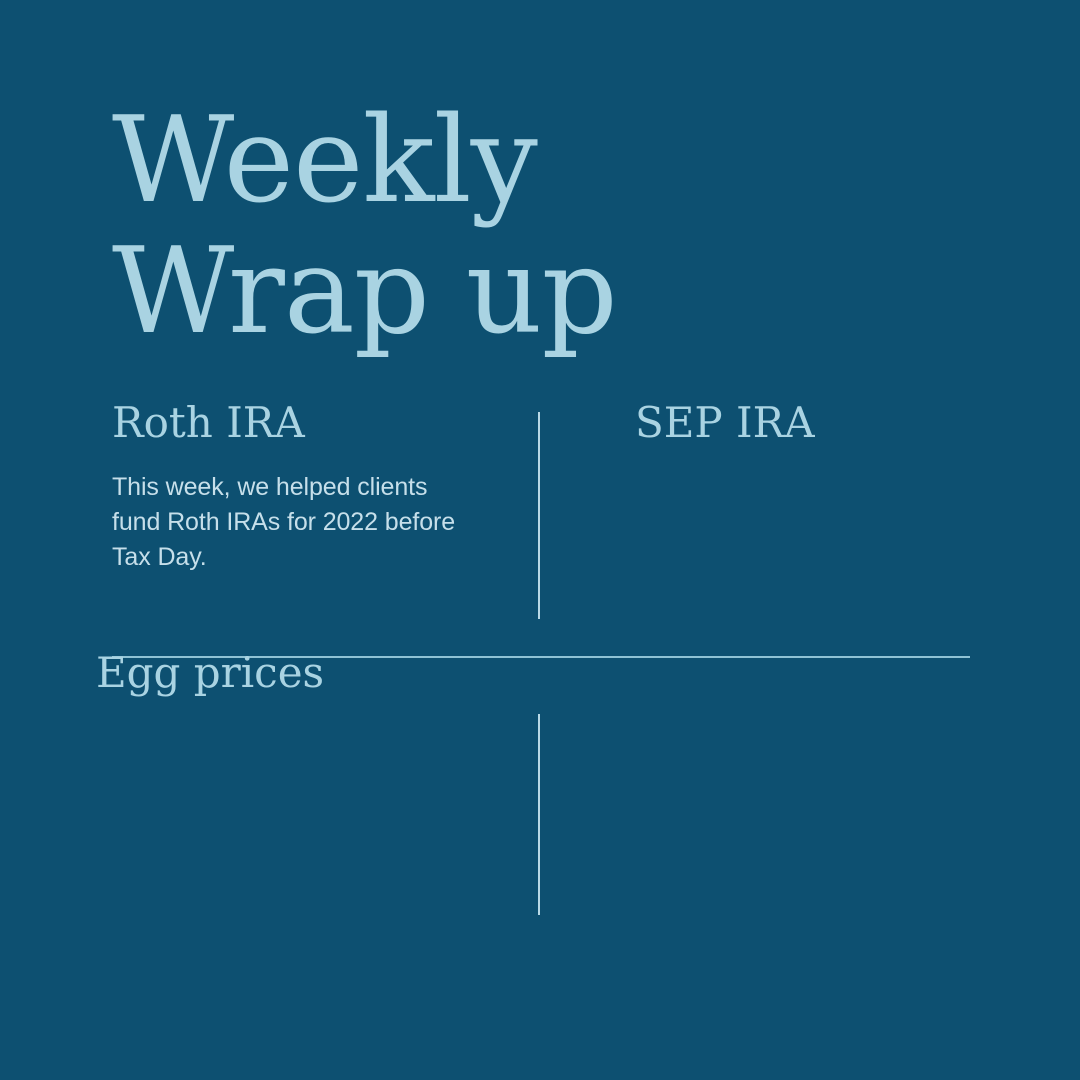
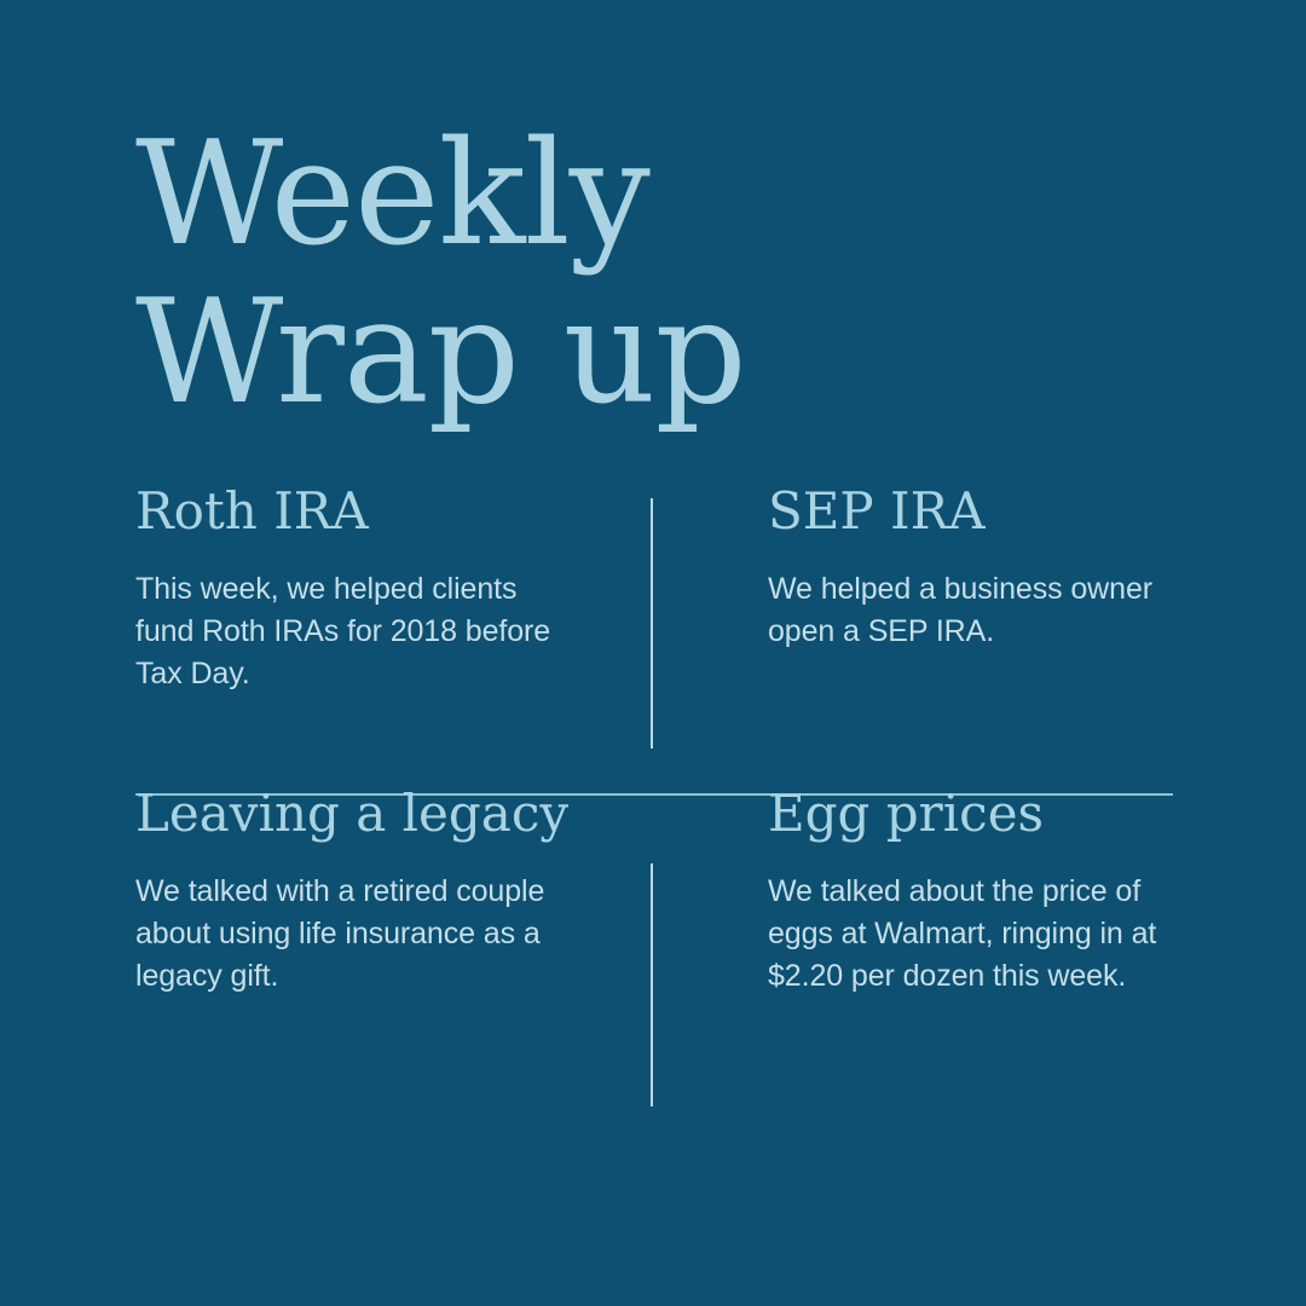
  Weekly
  Wrap up
  Roth IRA
- This week, we helped clients fund Roth IRAs for 2022 before Tax Day.
+ This week, we helped clients fund Roth IRAs for 2018 before Tax Day.
  SEP IRA
+ We helped a business owner open a SEP IRA.
+ Leaving a legacy
+ We talked with a retired couple about using life insurance as a legacy gift.
  Egg prices
+ We talked about the price of eggs at Walmart, ringing in at $2.20 per dozen this week.
